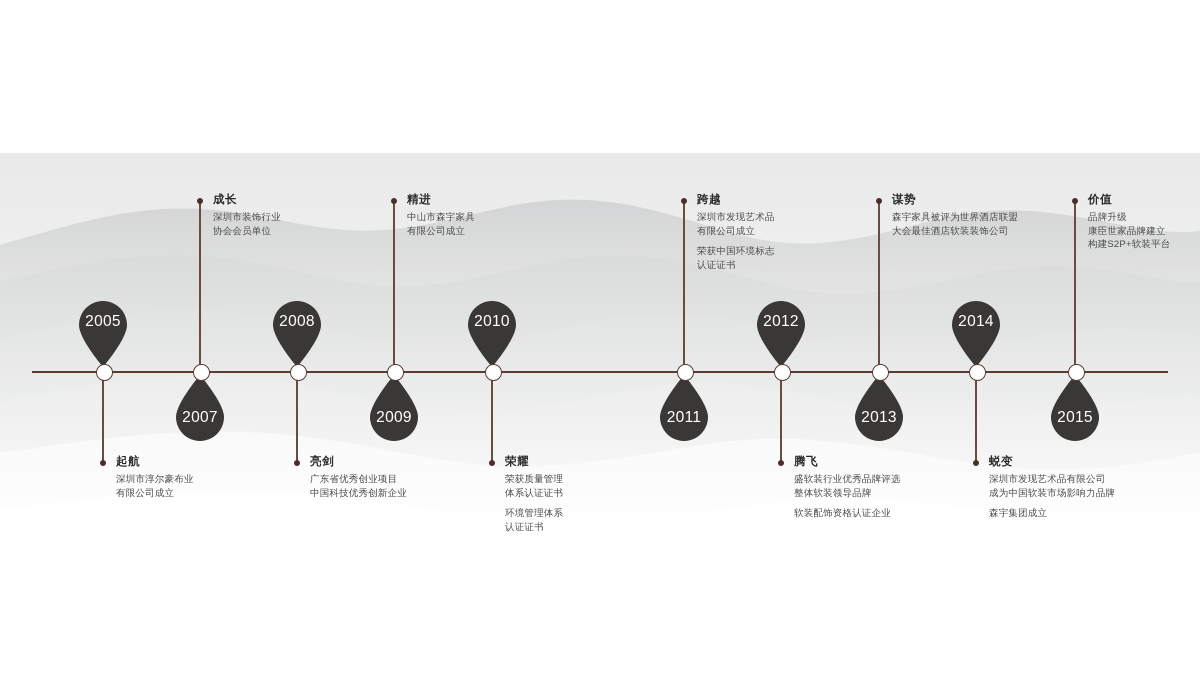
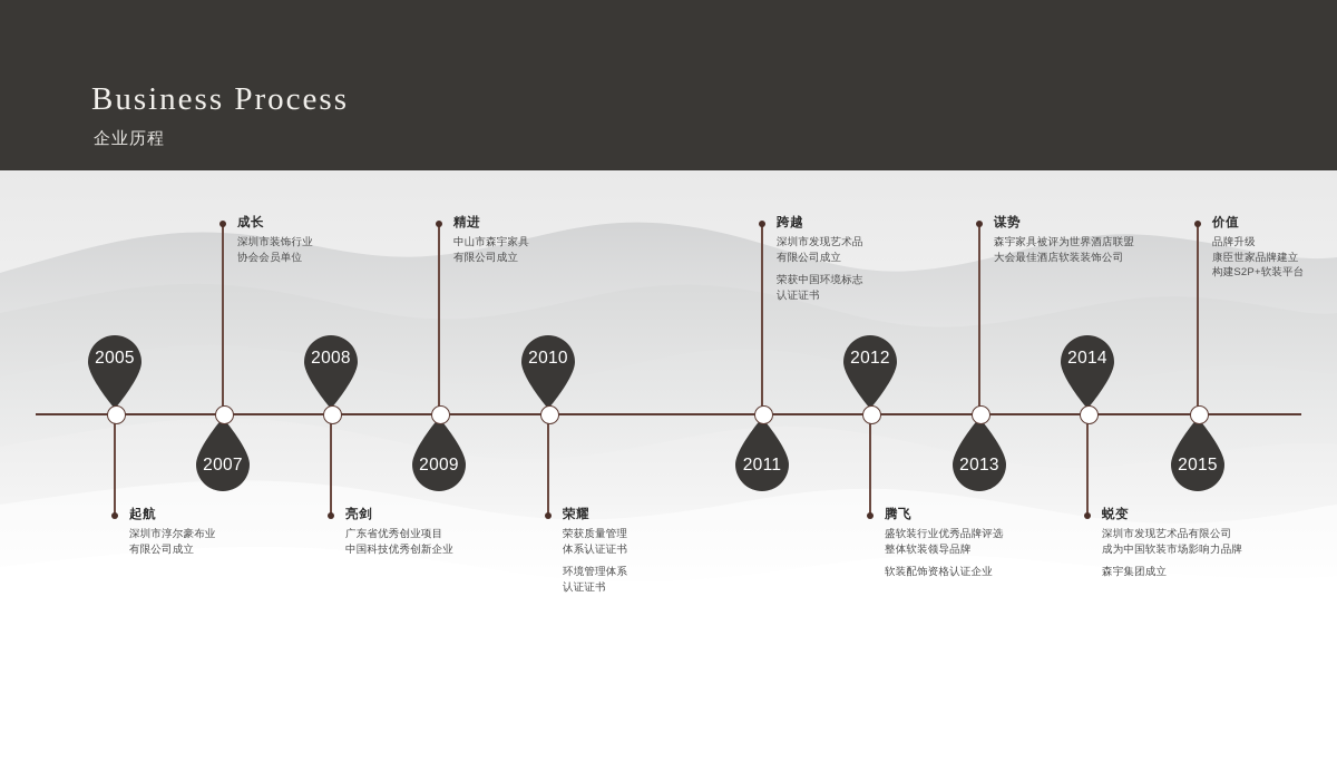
  2005
  起航
  深圳市淳尔豪布业
  有限公司成立
  成长
  深圳市装饰行业
  协会会员单位
  2007
  2008
  亮剑
  广东省优秀创业项目
  中国科技优秀创新企业
  2009
  精进
  中山市森宇家具
  有限公司成立
  2010
  荣耀
  荣获质量管理
  体系认证证书
  环境管理体系
  认证证书
  2011
  跨越
  深圳市发现艺术品
  有限公司成立
  荣获中国环境标志
  认证证书
  2012
  腾飞
  盛软装行业优秀品牌评选
  整体软装领导品牌
  软装配饰资格认证企业
  2013
  谋势
  森宇家具被评为世界酒店联盟
  大会最佳酒店软装装饰公司
  2014
  蜕变
  深圳市发现艺术品有限公司
  成为中国软装市场影响力品牌
  森宇集团成立
  2015
  价值
  品牌升级
  康臣世家品牌建立
  构建S2P+软装平台
+ Business Process
+ 企业历程
